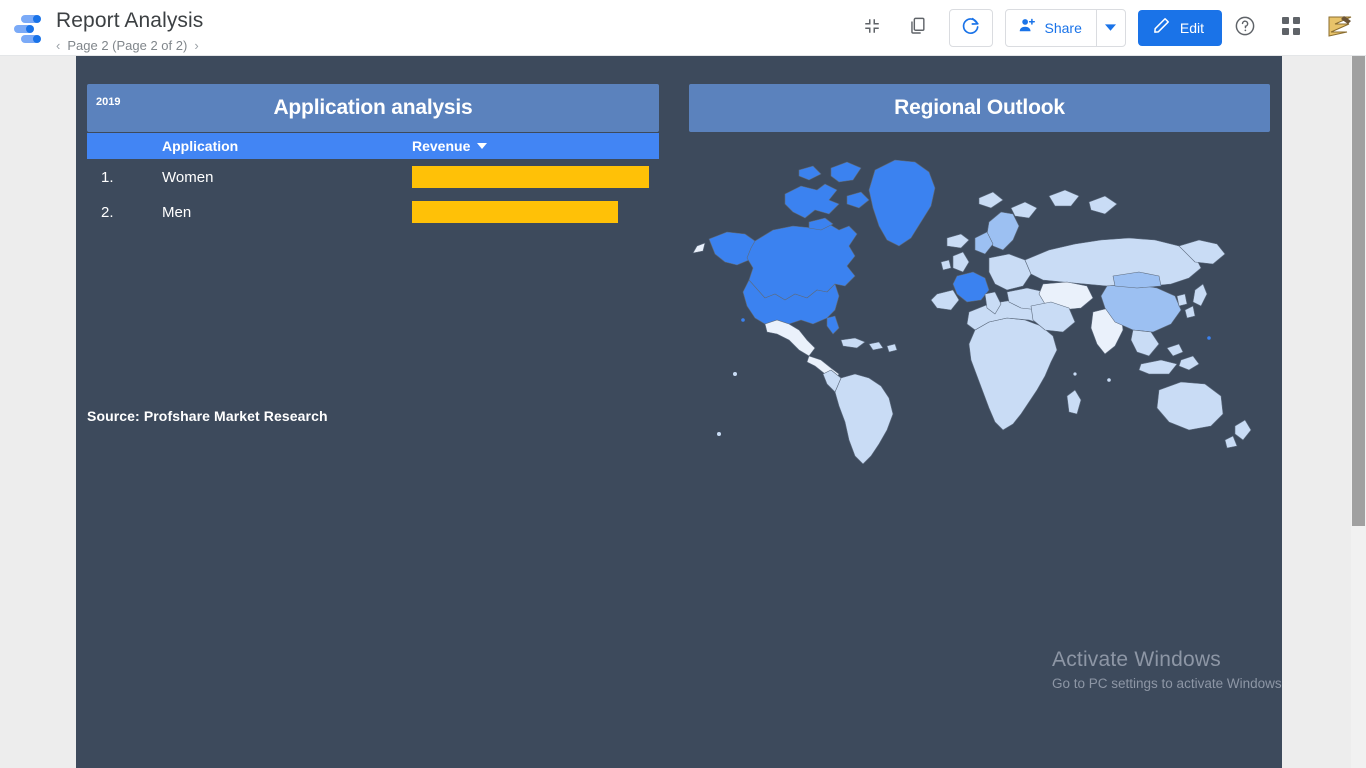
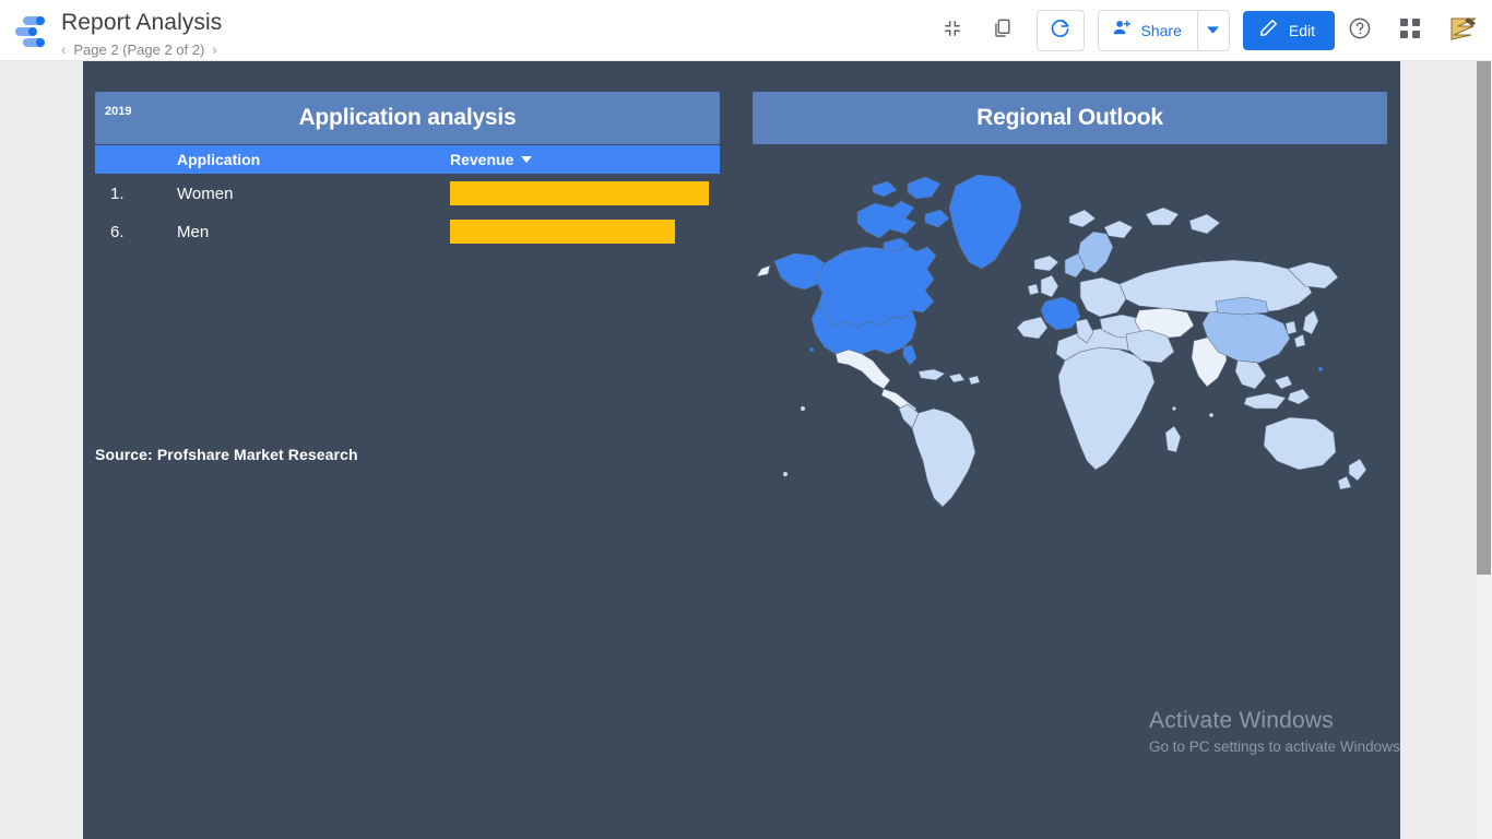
  Report Analysis
  ‹
  Page 2 (Page 2 of 2)
  ›
  Share
  Edit
  2019
  Application analysis
  Application
  Revenue
  1.
  Women
- 2.
+ 6.
  Men
  Source: Profshare Market Research
  Regional Outlook
  Activate Windows
  Go to PC settings to activate Windows
